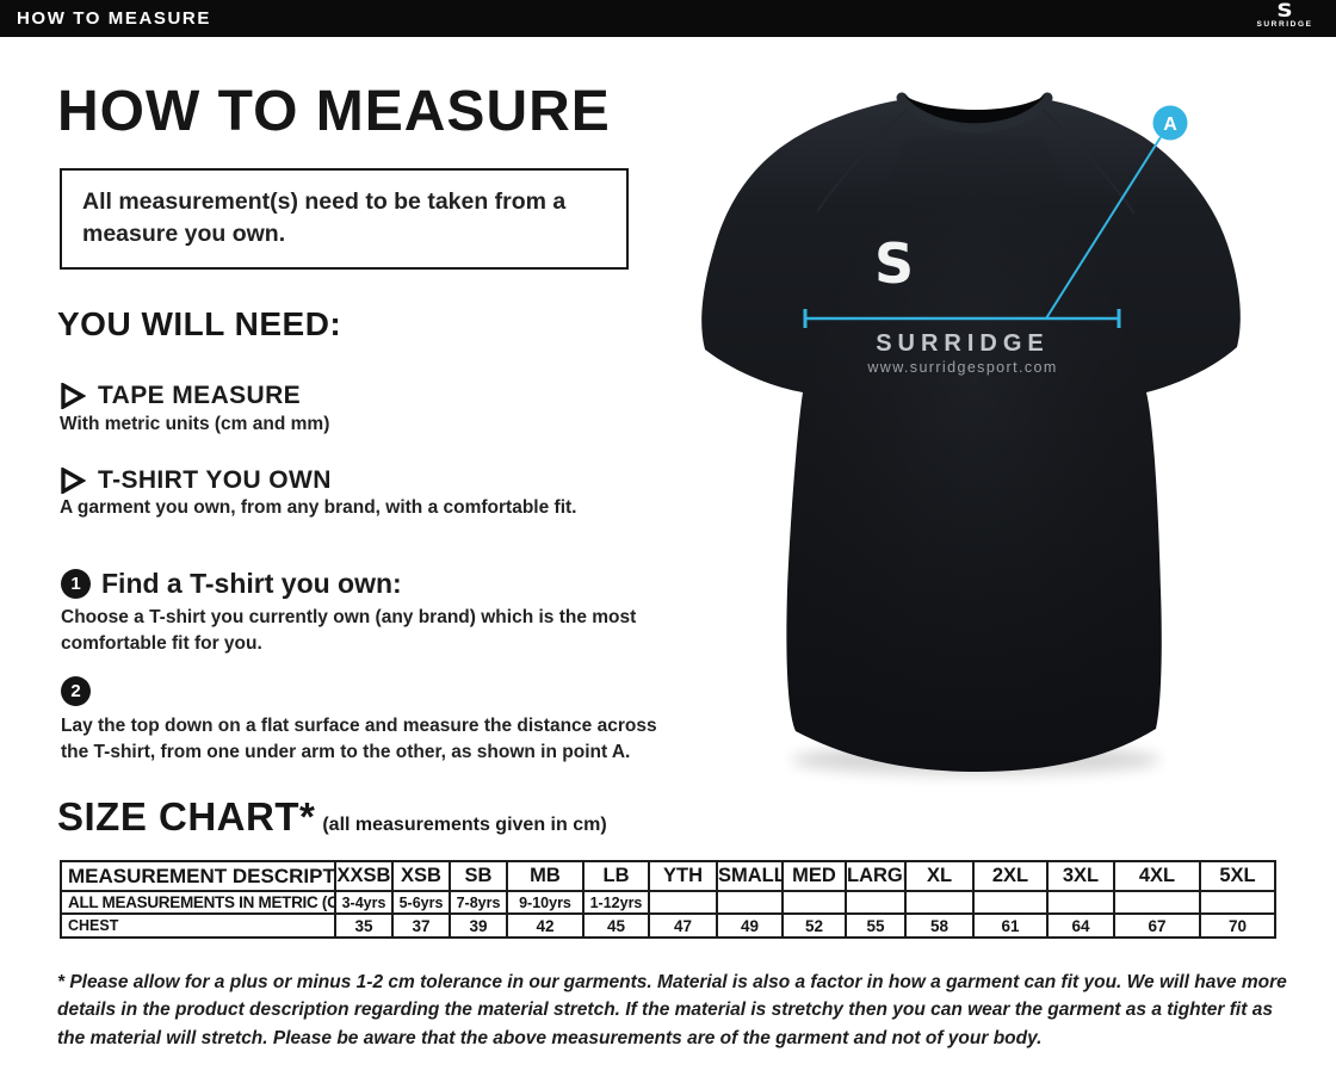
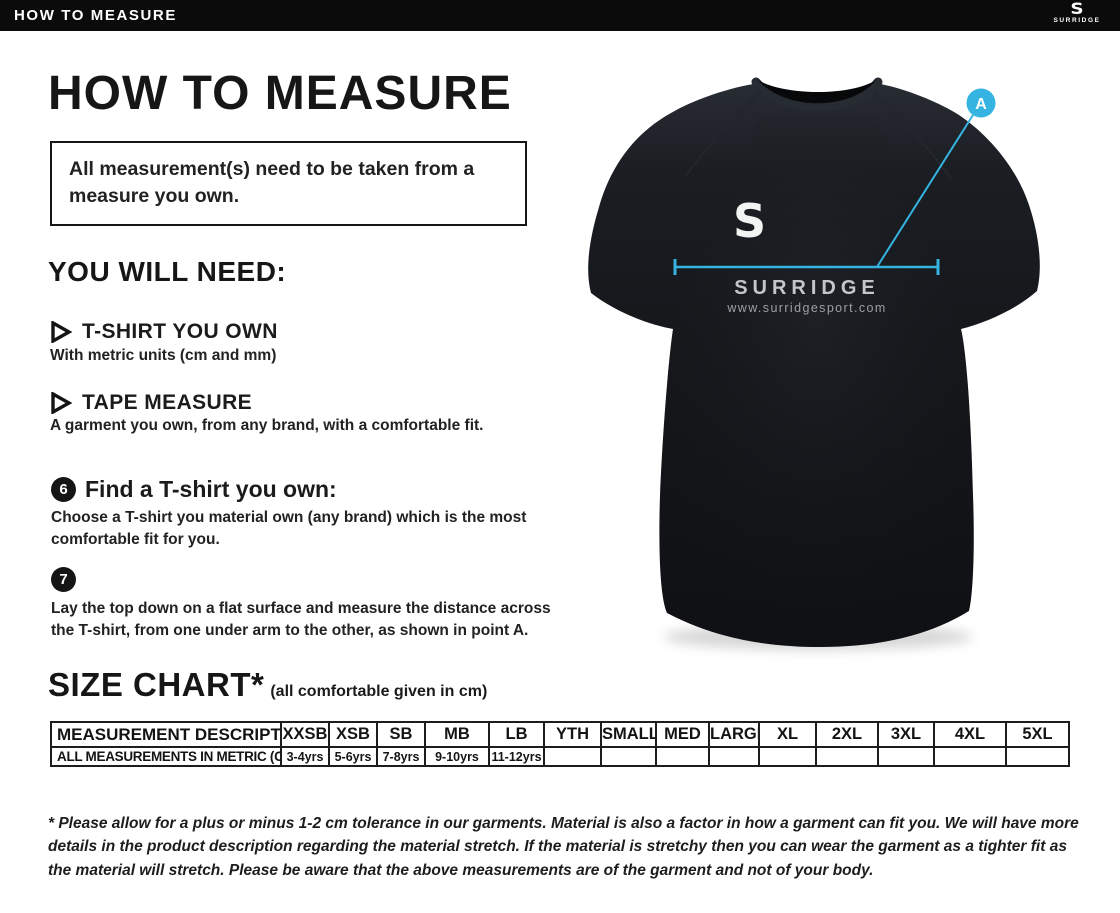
  HOW TO MEASURE
  S
  HOW TO MEASURE
  All measurement(s) need to be taken from a measure you own.
  YOU WILL NEED:
- TAPE MEASURE
+ T-SHIRT YOU OWN
  With metric units (cm and mm)
- T-SHIRT YOU OWN
+ TAPE MEASURE
  A garment you own, from any brand, with a comfortable fit.
- 1
+ 6
  Find a T-shirt you own:
- Choose a T-shirt you currently own (any brand) which is the most comfortable fit for you.
+ Choose a T-shirt you material own (any brand) which is the most comfortable fit for you.
- 2
+ 7
  Lay the top down on a flat surface and measure the distance across the T-shirt, from one under arm to the other, as shown in point A.
- SIZE CHART* (all measurements given in cm)
+ SIZE CHART* (all comfortable given in cm)
  MEASUREMENT DESCRIPT	XXSB	XSB	SB	MB	LB	YTH	SMALL	MED	LARG	XL	2XL	3XL	4XL	5XL
- ALL MEASUREMENTS IN METRIC (C	3-4yrs	5-6yrs	7-8yrs	9-10yrs	1-12yrs
+ ALL MEASUREMENTS IN METRIC (C	3-4yrs	5-6yrs	7-8yrs	9-10yrs	11-12yrs
- CHEST	35	37	39	42	45	47	49	52	55	58	61	64	67	70
  * Please allow for a plus or minus 1-2 cm tolerance in our garments. Material is also a factor in how a garment can fit you. We will have more details in the product description regarding the material stretch. If the material is stretchy then you can wear the garment as a tighter fit as the material will stretch. Please be aware that the above measurements are of the garment and not of your body.
  S
  SURRIDGE
  www.surridgesport.com
  A
